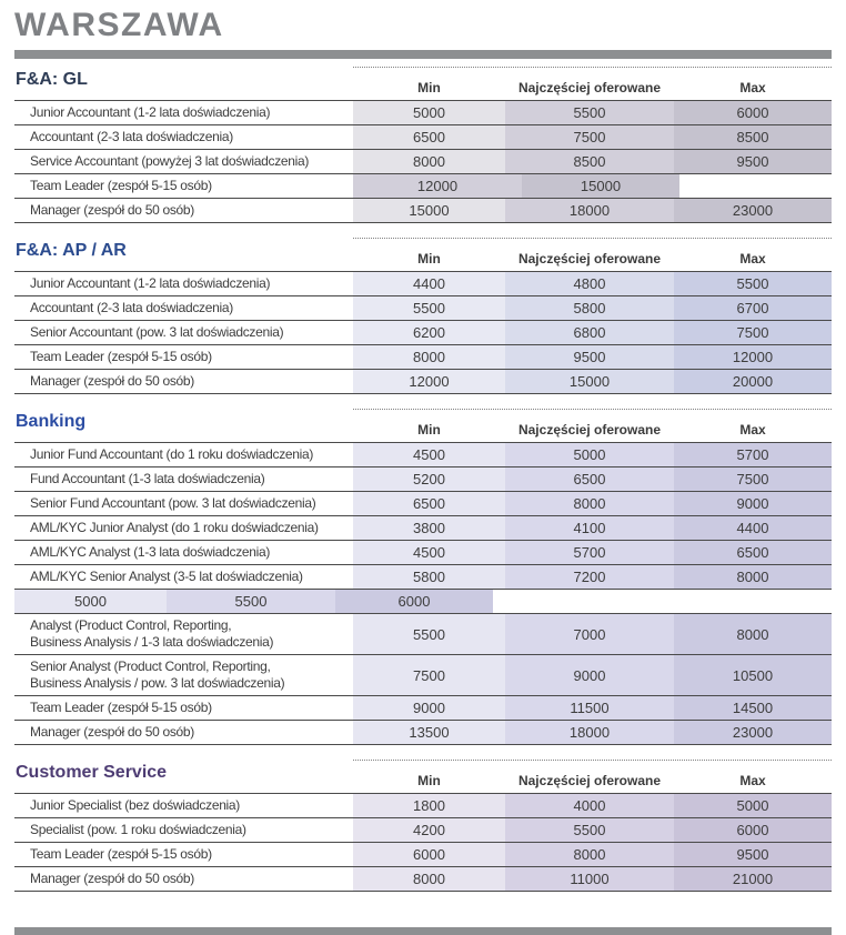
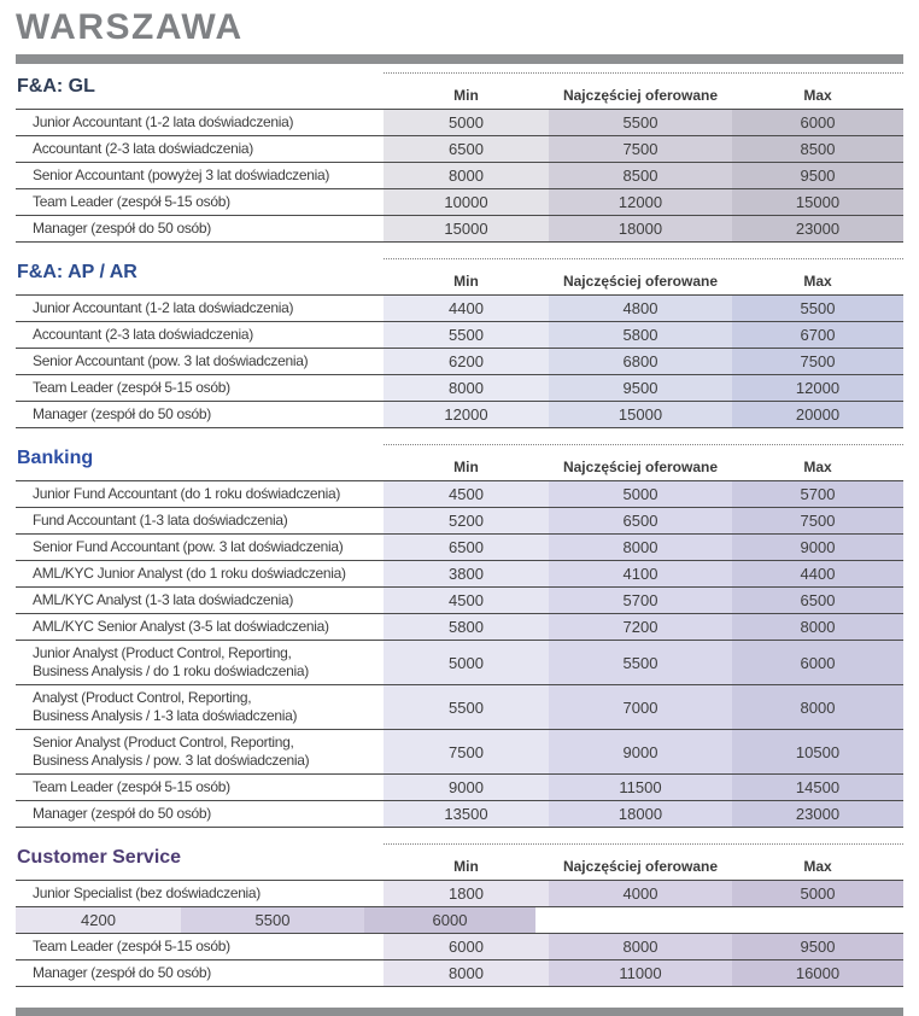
  WARSZAWA
  F&A: GL
  Min
  Najczęściej oferowane
  Max
  Junior Accountant (1-2 lata doświadczenia)
  5000
  5500
  6000
  Accountant (2-3 lata doświadczenia)
  6500
  7500
  8500
- Service Accountant (powyżej 3 lat doświadczenia)
+ Senior Accountant (powyżej 3 lat doświadczenia)
  8000
  8500
  9500
  Team Leader (zespół 5-15 osób)
+ 10000
  12000
  15000
  Manager (zespół do 50 osób)
  15000
  18000
  23000
  F&A: AP / AR
  Min
  Najczęściej oferowane
  Max
  Junior Accountant (1-2 lata doświadczenia)
  4400
  4800
  5500
  Accountant (2-3 lata doświadczenia)
  5500
  5800
  6700
  Senior Accountant (pow. 3 lat doświadczenia)
  6200
  6800
  7500
  Team Leader (zespół 5-15 osób)
  8000
  9500
  12000
  Manager (zespół do 50 osób)
  12000
  15000
  20000
  Banking
  Min
  Najczęściej oferowane
  Max
  Junior Fund Accountant (do 1 roku doświadczenia)
  4500
  5000
  5700
  Fund Accountant (1-3 lata doświadczenia)
  5200
  6500
  7500
  Senior Fund Accountant (pow. 3 lat doświadczenia)
  6500
  8000
  9000
  AML/KYC Junior Analyst (do 1 roku doświadczenia)
  3800
  4100
  4400
  AML/KYC Analyst (1-3 lata doświadczenia)
  4500
  5700
  6500
  AML/KYC Senior Analyst (3-5 lat doświadczenia)
  5800
  7200
  8000
+ Junior Analyst (Product Control, Reporting,
+ Business Analysis / do 1 roku doświadczenia)
  5000
  5500
  6000
  Analyst (Product Control, Reporting,
  Business Analysis / 1-3 lata doświadczenia)
  5500
  7000
  8000
  Senior Analyst (Product Control, Reporting,
  Business Analysis / pow. 3 lat doświadczenia)
  7500
  9000
  10500
  Team Leader (zespół 5-15 osób)
  9000
  11500
  14500
  Manager (zespół do 50 osób)
  13500
  18000
  23000
  Customer Service
  Min
  Najczęściej oferowane
  Max
  Junior Specialist (bez doświadczenia)
  1800
  4000
  5000
- Specialist (pow. 1 roku doświadczenia)
  4200
  5500
  6000
  Team Leader (zespół 5-15 osób)
  6000
  8000
  9500
  Manager (zespół do 50 osób)
  8000
  11000
- 21000
+ 16000
